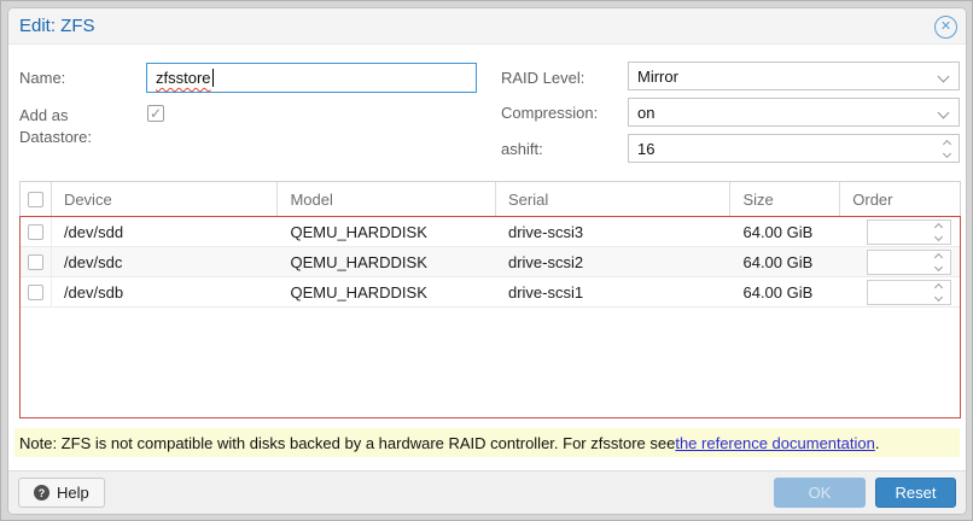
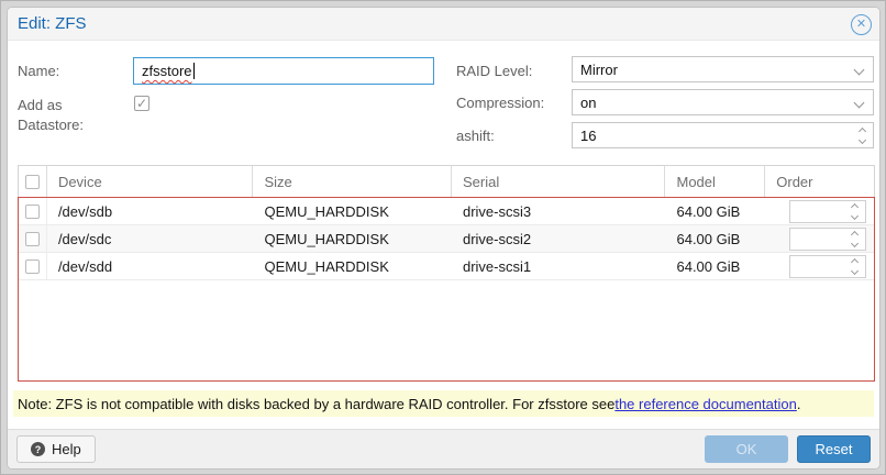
  Edit: ZFS
  ✕
  Name:
  zfsstore
  Add as Datastore:
  ✓
  RAID Level:
  Mirror
  Compression:
  on
  ashift:
  16
  Device
- Model
+ Size
  Serial
- Size
+ Model
  Order
- /dev/sdd
+ /dev/sdb
  QEMU_HARDDISK
  drive-scsi3
  64.00 GiB
  /dev/sdc
  QEMU_HARDDISK
  drive-scsi2
  64.00 GiB
- /dev/sdb
+ /dev/sdd
  QEMU_HARDDISK
  drive-scsi1
  64.00 GiB
  Note: ZFS is not compatible with disks backed by a hardware RAID controller. For zfsstore see
  the reference documentation
  .
  ?
  Help
  OK
  Reset
